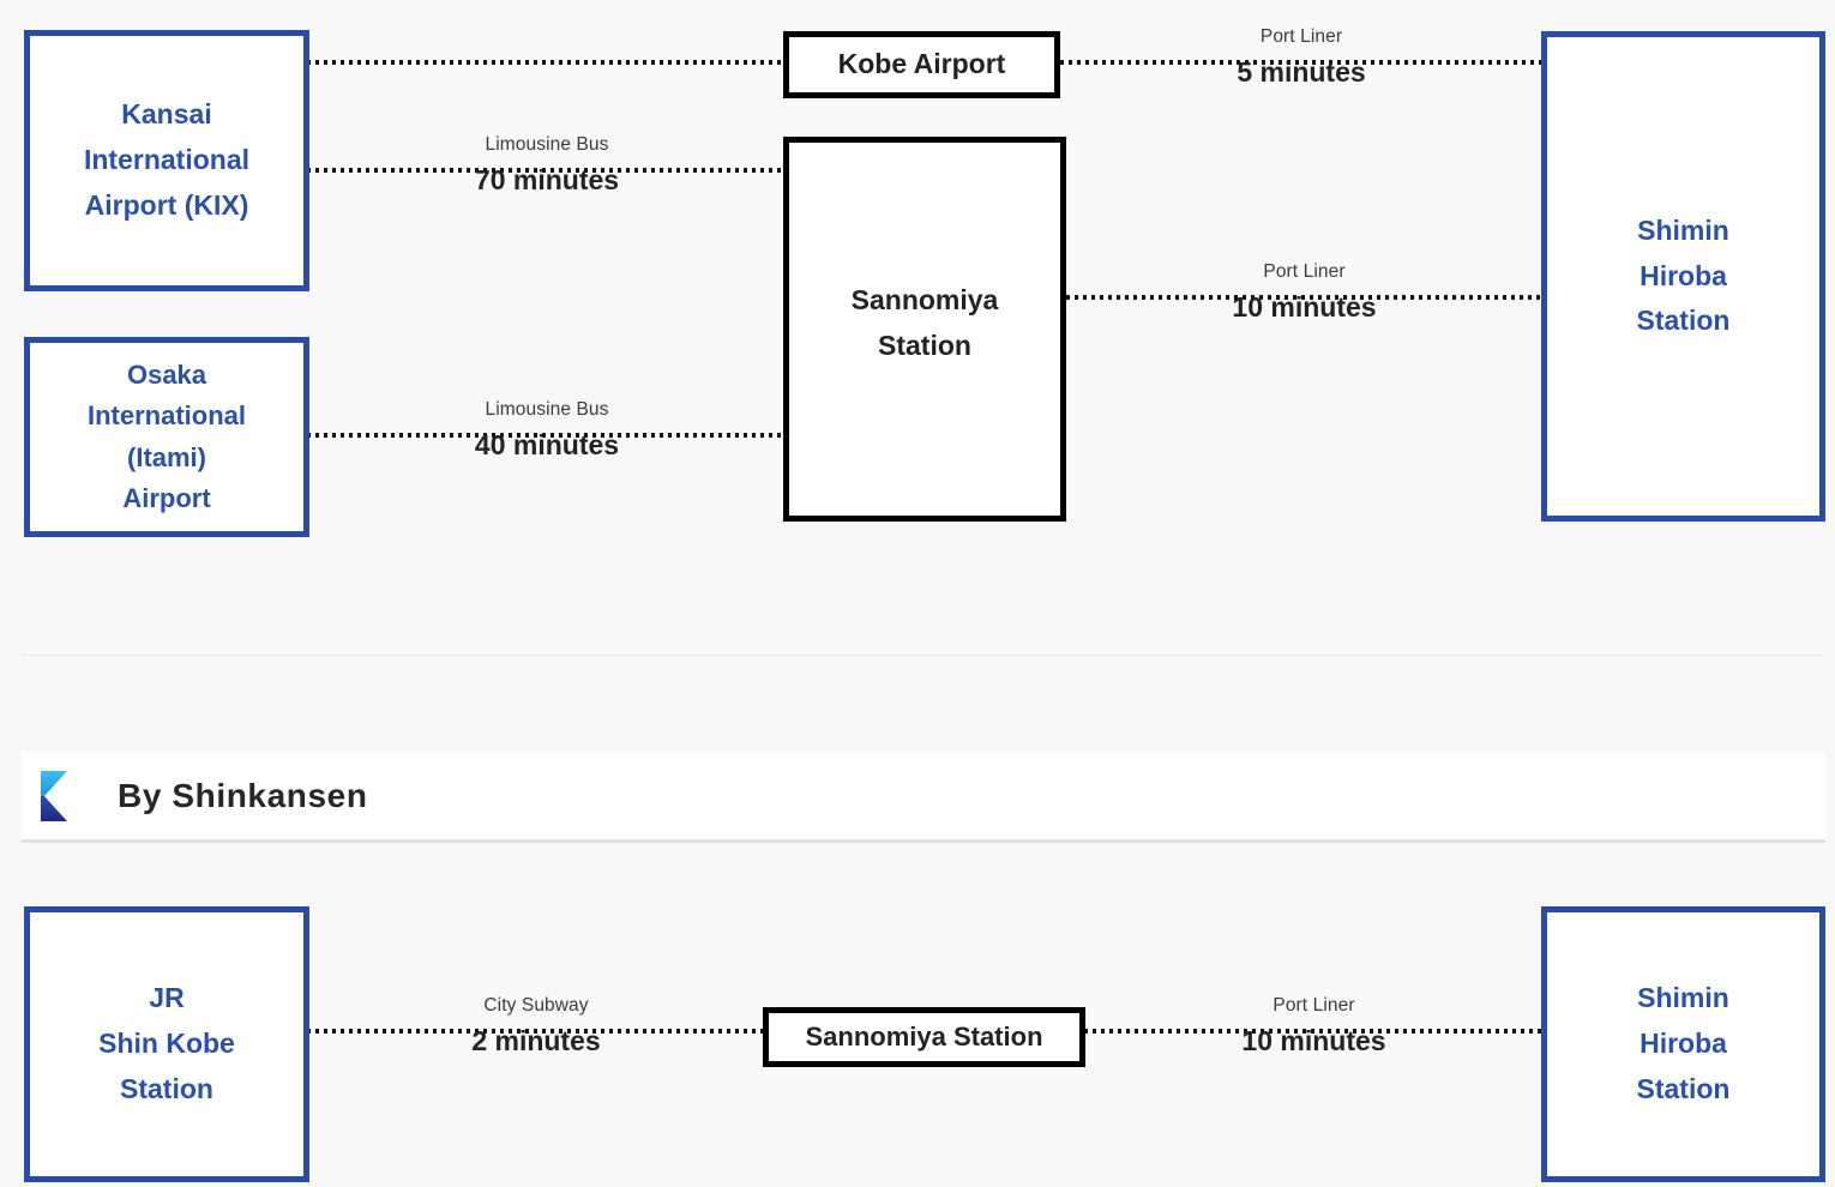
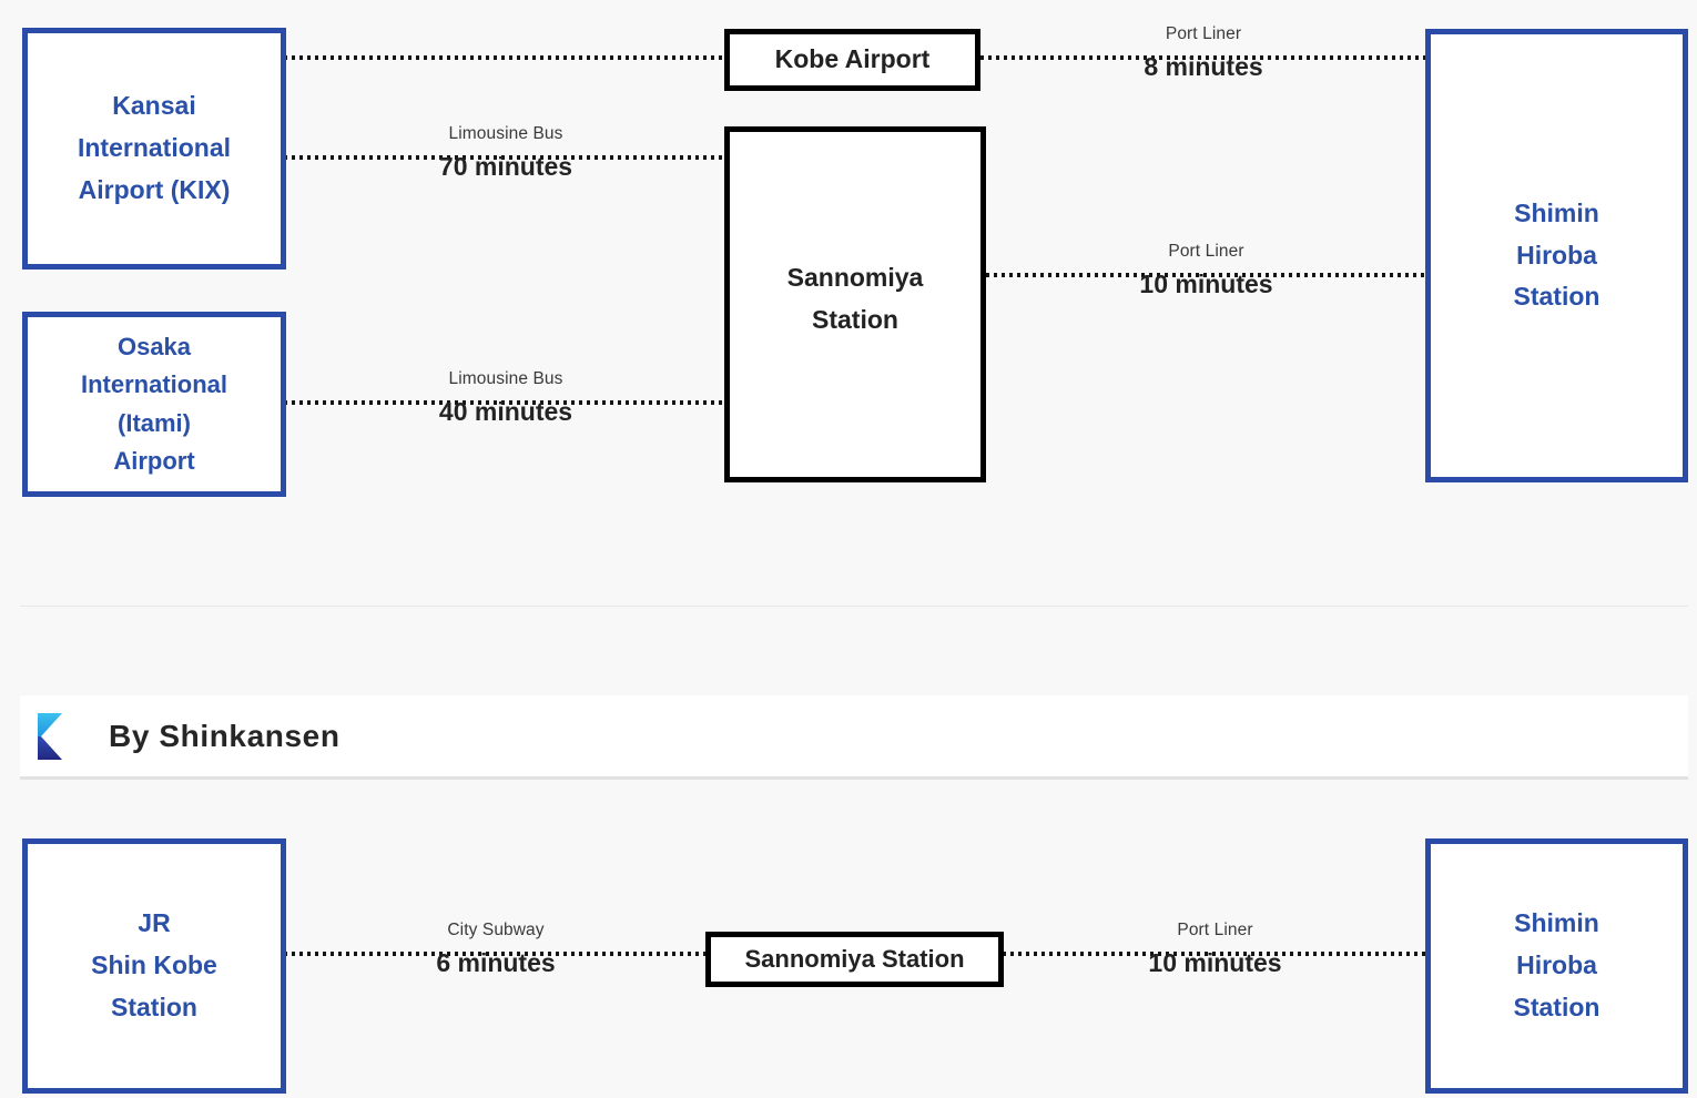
  Kansai
  International
  Airport (KIX)
  Osaka
  International
  (Itami)
  Airport
  Kobe Airport
  Sannomiya
  Station
  Shimin
  Hiroba
  Station
  Limousine Bus
  70 minutes
  Limousine Bus
  40 minutes
  Port Liner
- 5 minutes
+ 8 minutes
  Port Liner
  10 minutes
  By Shinkansen
  JR
  Shin Kobe
  Station
  Sannomiya Station
  Shimin
  Hiroba
  Station
  City Subway
- 2 minutes
+ 6 minutes
  Port Liner
  10 minutes
